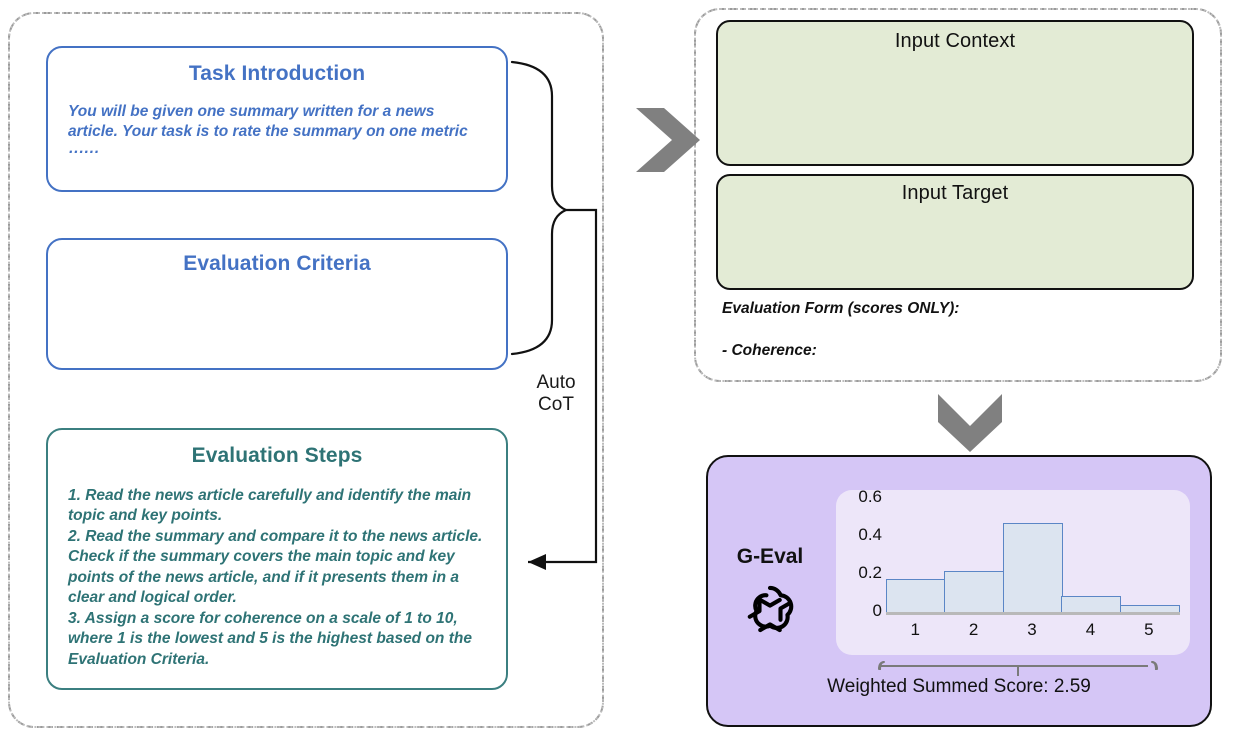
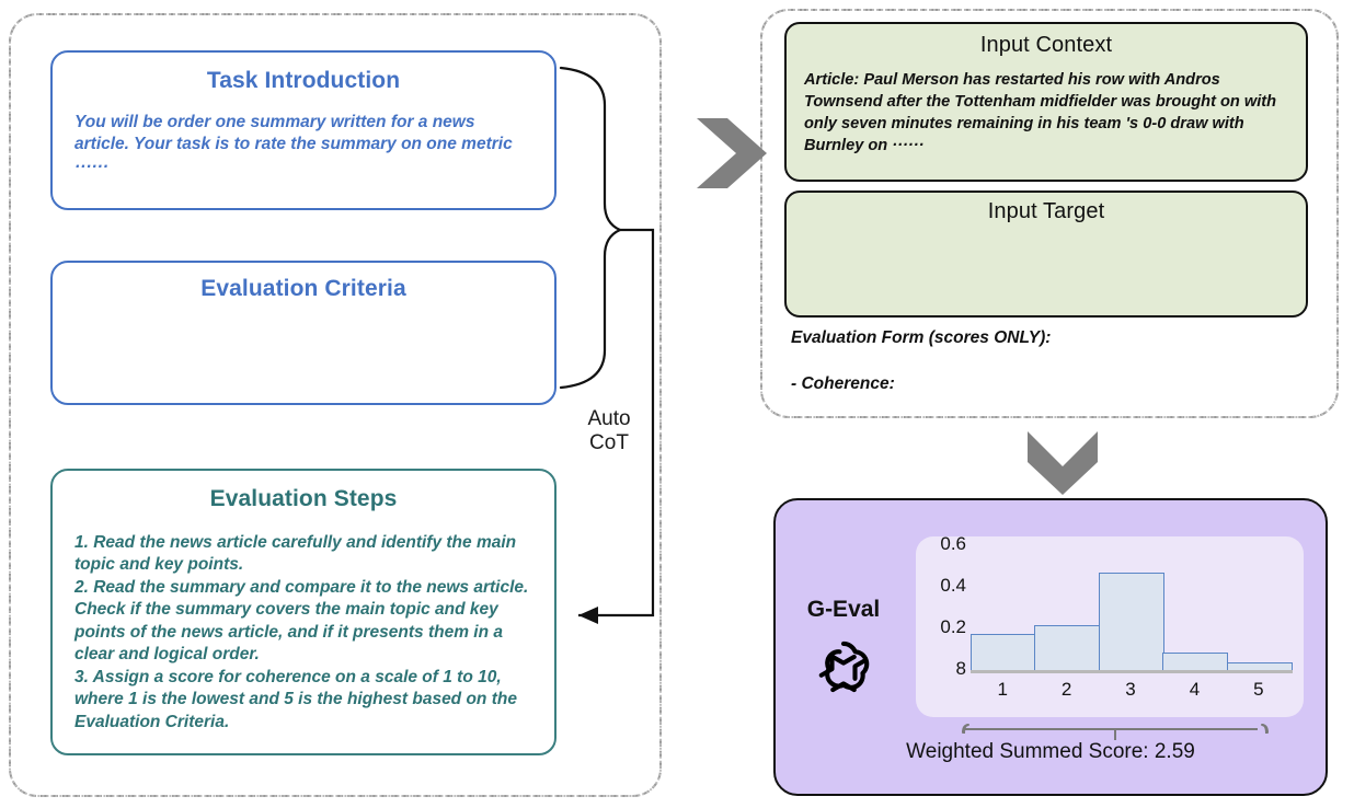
  Task Introduction
- You will be given one summary written for a news article. Your task is to rate the summary on one metric ······
+ You will be order one summary written for a news article. Your task is to rate the summary on one metric ······
  Evaluation Criteria
  Evaluation Steps
  1. Read the news article carefully and identify the main topic and key points.
  2. Read the summary and compare it to the news article. Check if the summary covers the main topic and key points of the news article, and if it presents them in a clear and logical order.
  3. Assign a score for coherence on a scale of 1 to 10, where 1 is the lowest and 5 is the highest based on the Evaluation Criteria.
  Auto
  CoT
  Input Context
+ Article: Paul Merson has restarted his row with Andros Townsend after the Tottenham midfielder was brought on with only seven minutes remaining in his team 's 0-0 draw with Burnley on ······
  Input Target
  Evaluation Form (scores ONLY):
  - Coherence:
  G-Eval
- 0
+ 8
  0.2
  0.4
  0.6
  1
  2
  3
  4
  5
  Weighted Summed Score: 2.59
